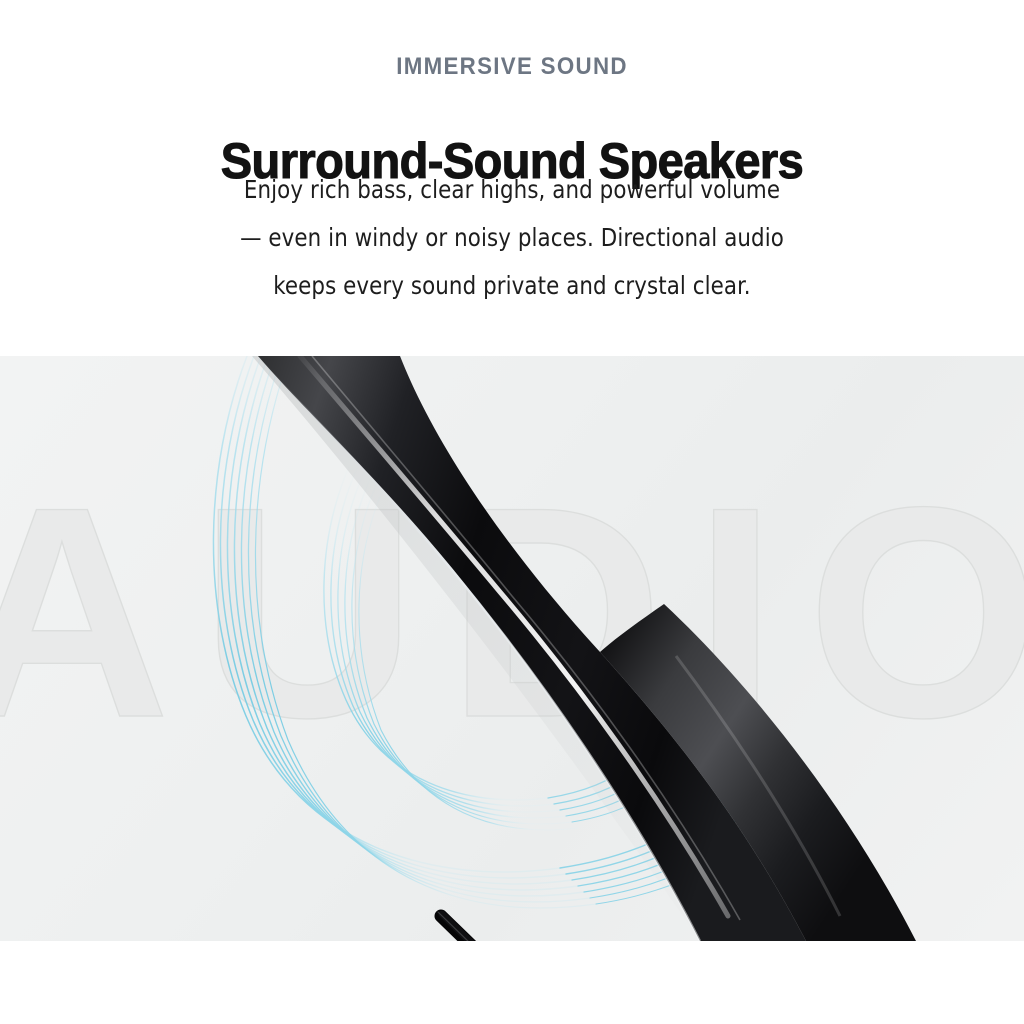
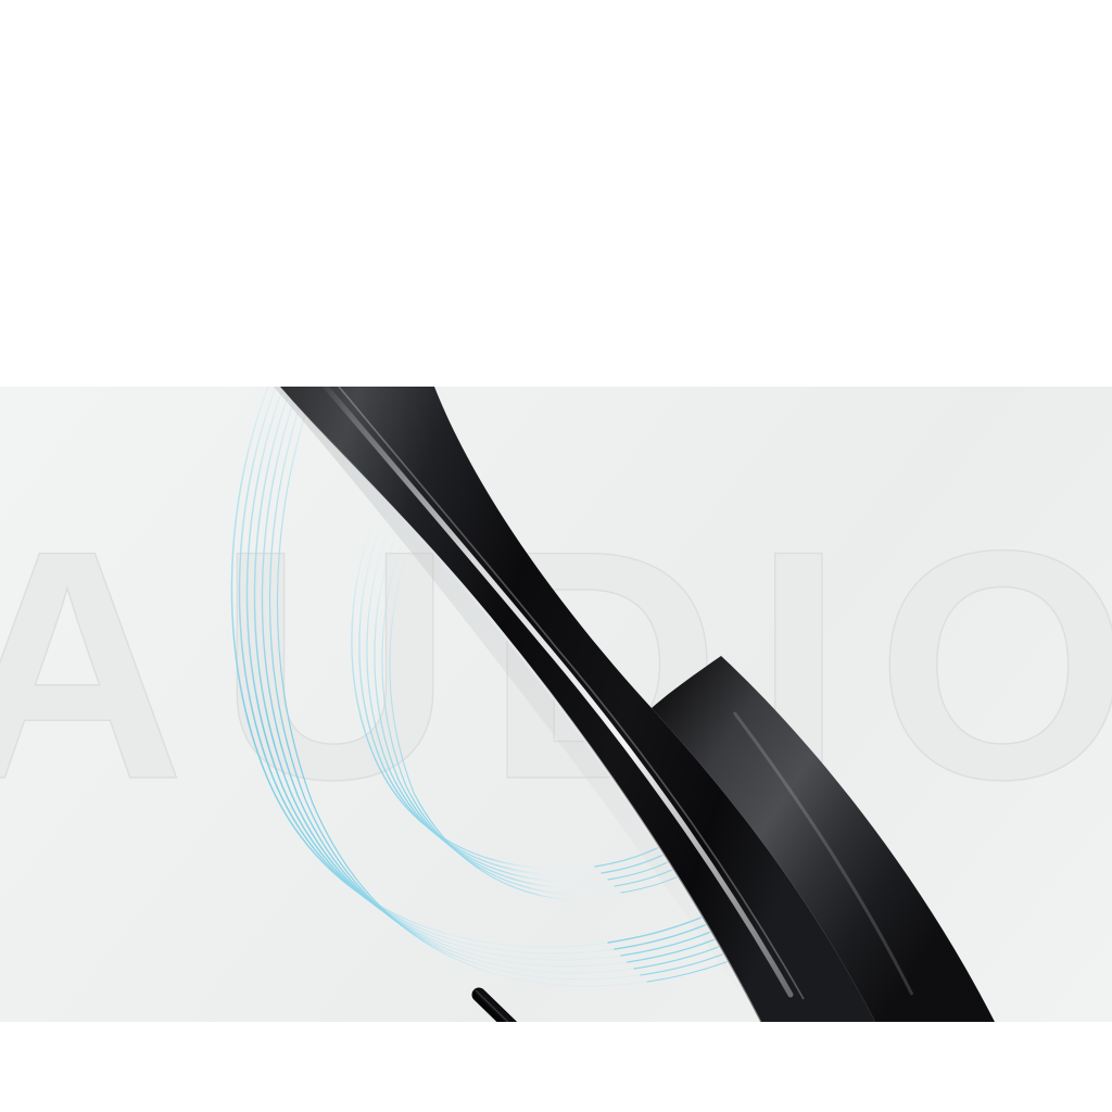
- IMMERSIVE SOUND
- Surround-Sound Speakers
- Enjoy rich bass, clear highs, and powerful volume
- — even in windy or noisy places. Directional audio
- keeps every sound private and crystal clear.
  AUDIO
